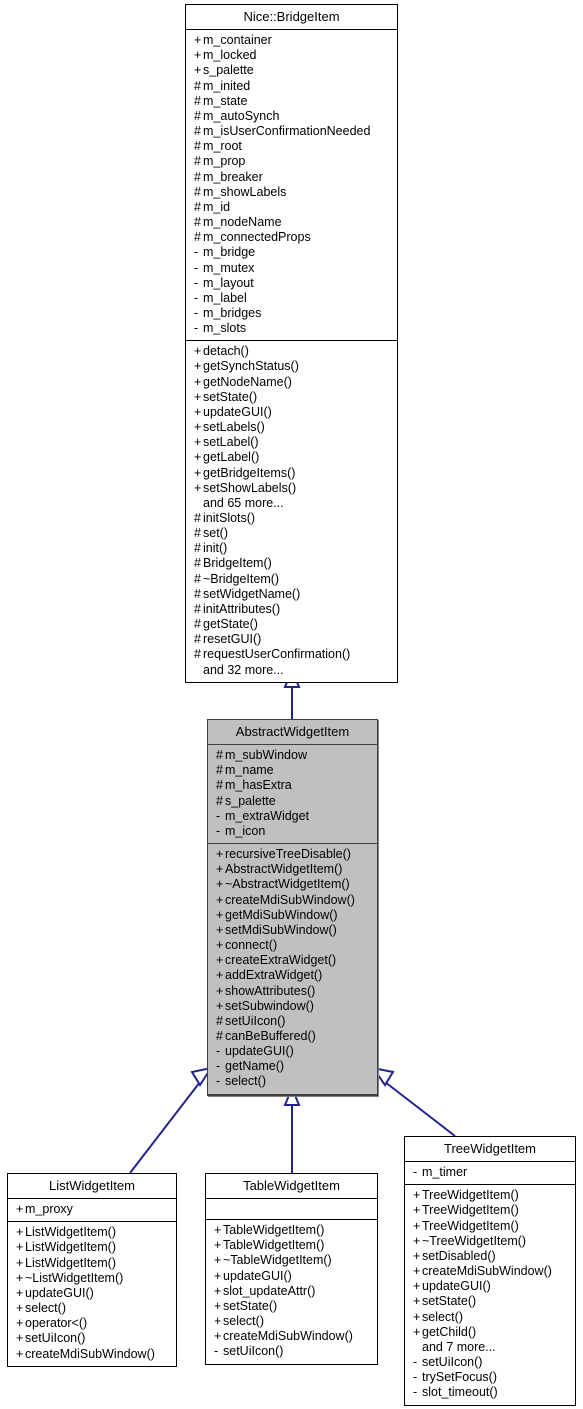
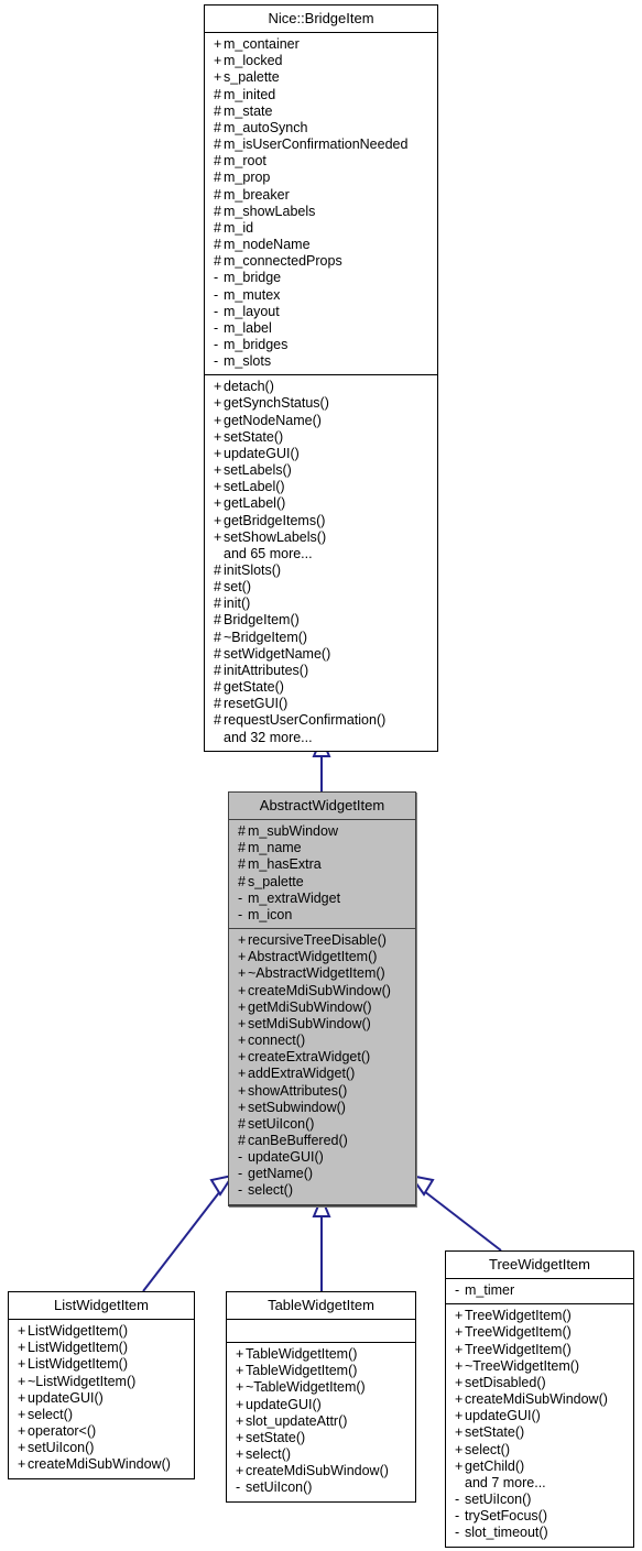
  Nice::BridgeItem
  + m_container
  + m_locked
  + s_palette
  # m_inited
  # m_state
  # m_autoSynch
  # m_isUserConfirmationNeeded
  # m_root
  # m_prop
  # m_breaker
  # m_showLabels
  # m_id
  # m_nodeName
  # m_connectedProps
  - m_bridge
  - m_mutex
  - m_layout
  - m_label
  - m_bridges
  - m_slots
  + detach()
  + getSynchStatus()
  + getNodeName()
  + setState()
  + updateGUI()
  + setLabels()
  + setLabel()
  + getLabel()
  + getBridgeItems()
  + setShowLabels()
  and 65 more...
  # initSlots()
  # set()
  # init()
  # BridgeItem()
  # ~BridgeItem()
  # setWidgetName()
  # initAttributes()
  # getState()
  # resetGUI()
  # requestUserConfirmation()
  and 32 more...
  AbstractWidgetItem
  # m_subWindow
  # m_name
  # m_hasExtra
  # s_palette
  - m_extraWidget
  - m_icon
  + recursiveTreeDisable()
  + AbstractWidgetItem()
  + ~AbstractWidgetItem()
  + createMdiSubWindow()
  + getMdiSubWindow()
  + setMdiSubWindow()
  + connect()
  + createExtraWidget()
  + addExtraWidget()
  + showAttributes()
  + setSubwindow()
  # setUiIcon()
  # canBeBuffered()
  - updateGUI()
  - getName()
  - select()
  ListWidgetItem
- + m_proxy
  + ListWidgetItem()
  + ListWidgetItem()
  + ListWidgetItem()
  + ~ListWidgetItem()
  + updateGUI()
  + select()
  + operator<()
  + setUiIcon()
  + createMdiSubWindow()
  TableWidgetItem
  + TableWidgetItem()
  + TableWidgetItem()
  + ~TableWidgetItem()
  + updateGUI()
  + slot_updateAttr()
  + setState()
  + select()
  + createMdiSubWindow()
  - setUiIcon()
  TreeWidgetItem
  - m_timer
  + TreeWidgetItem()
  + TreeWidgetItem()
  + TreeWidgetItem()
  + ~TreeWidgetItem()
  + setDisabled()
  + createMdiSubWindow()
  + updateGUI()
  + setState()
  + select()
  + getChild()
  and 7 more...
  - setUiIcon()
  - trySetFocus()
  - slot_timeout()
